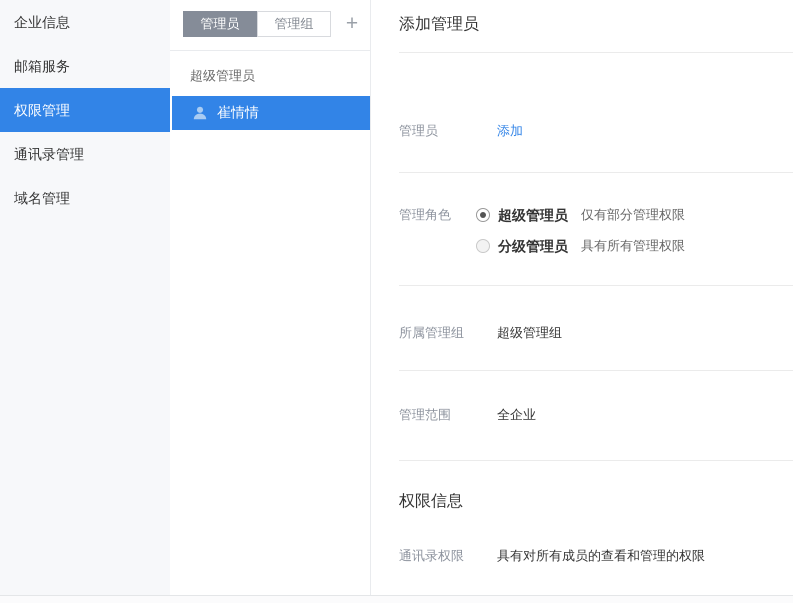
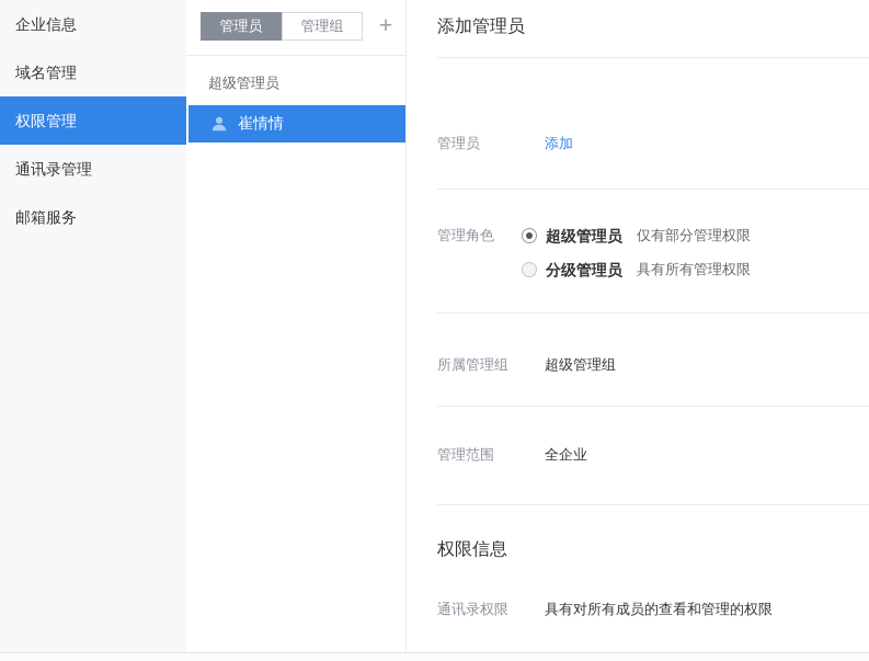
  企业信息
- 邮箱服务
+ 域名管理
  权限管理
  通讯录管理
- 域名管理
+ 邮箱服务
  管理员
  管理组
  +
  超级管理员
  崔情情
  添加管理员
  管理员
  添加
  管理角色
  超级管理员
  仅有部分管理权限
  分级管理员
  具有所有管理权限
  所属管理组
  超级管理组
  管理范围
  全企业
  权限信息
  通讯录权限
  具有对所有成员的查看和管理的权限
